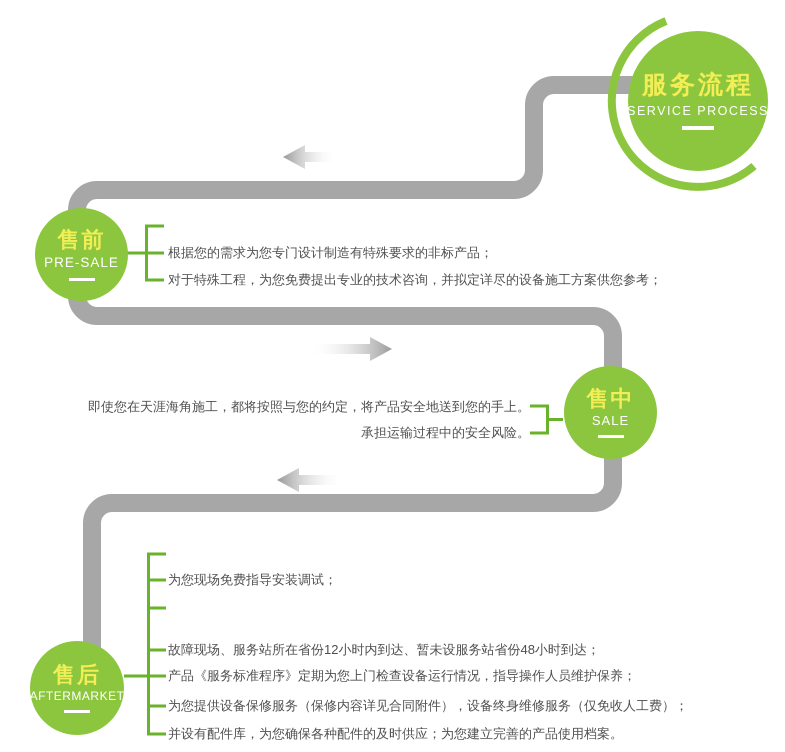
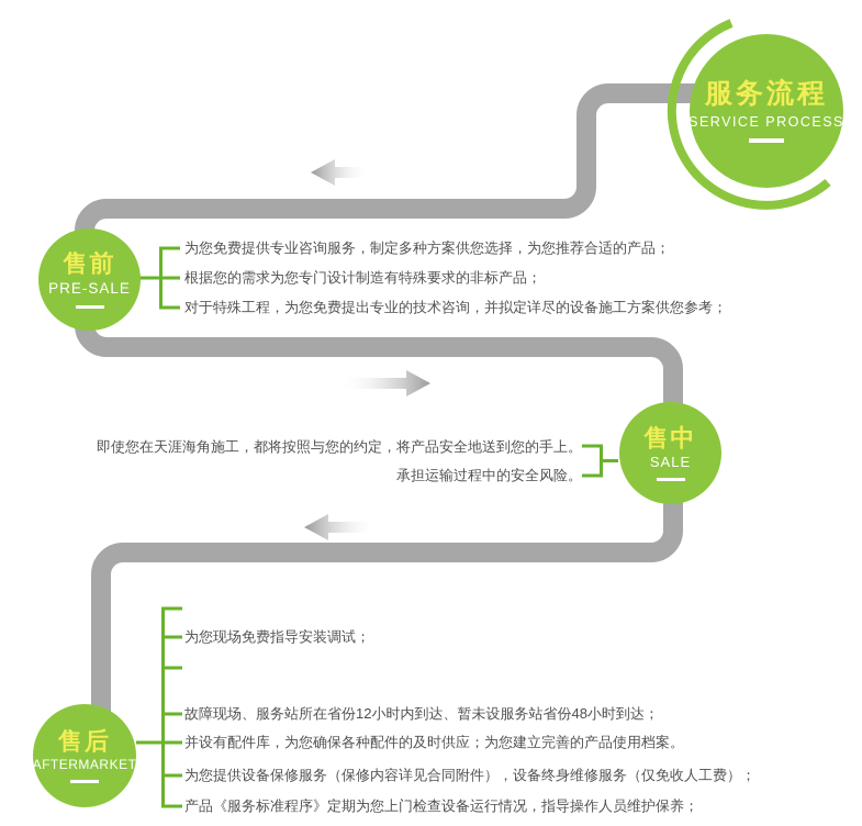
  服务流程
  SERVICE PROCESS
  售前
  PRE-SALE
  售中
  SALE
  售后
  AFTERMARKET
+ 为您免费提供专业咨询服务，制定多种方案供您选择，为您推荐合适的产品；
  根据您的需求为您专门设计制造有特殊要求的非标产品；
  对于特殊工程，为您免费提出专业的技术咨询，并拟定详尽的设备施工方案供您参考；
  即使您在天涯海角施工，都将按照与您的约定，将产品安全地送到您的手上。
  承担运输过程中的安全风险。
  为您现场免费指导安装调试；
  故障现场、服务站所在省份12小时内到达、暂未设服务站省份48小时到达；
- 产品《服务标准程序》定期为您上门检查设备运行情况，指导操作人员维护保养；
+ 并设有配件库，为您确保各种配件的及时供应；为您建立完善的产品使用档案。
  为您提供设备保修服务（保修内容详见合同附件），设备终身维修服务（仅免收人工费）；
- 并设有配件库，为您确保各种配件的及时供应；为您建立完善的产品使用档案。
+ 产品《服务标准程序》定期为您上门检查设备运行情况，指导操作人员维护保养；
